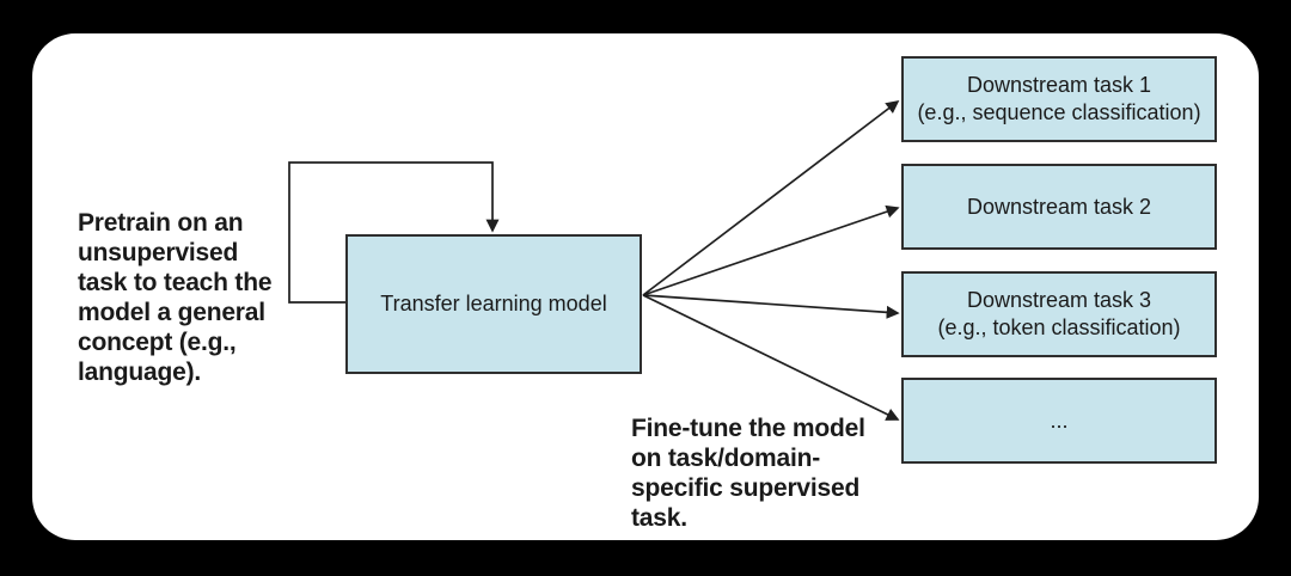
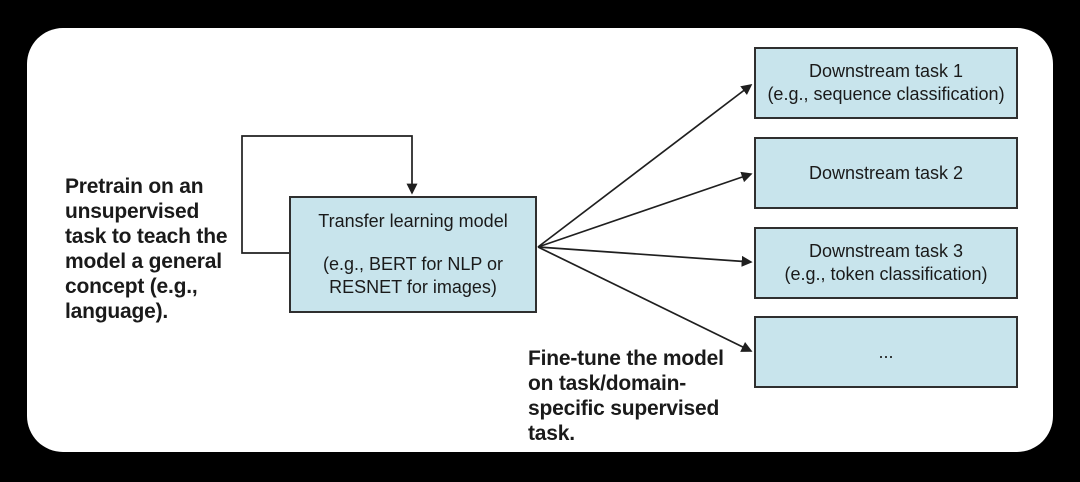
  Pretrain on an
  unsupervised
  task to teach the
  model a general
  concept (e.g.,
  language).
  Transfer learning model
+ (e.g., BERT for NLP or
+ RESNET for images)
  Downstream task 1
  (e.g., sequence classification)
  Downstream task 2
  Downstream task 3
  (e.g., token classification)
  ...
  Fine-tune the model
  on task/domain-
  specific supervised
  task.
